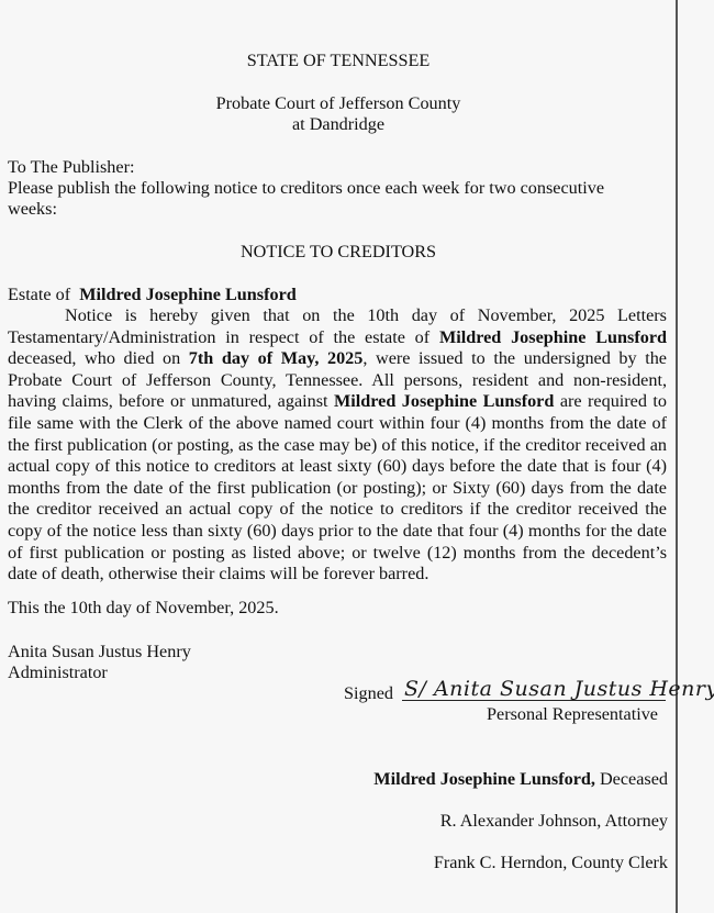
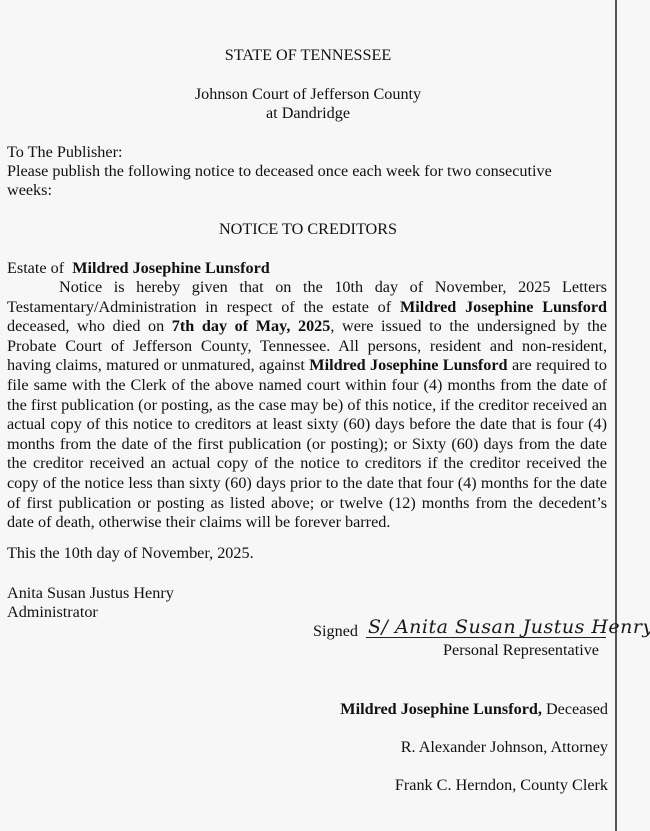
  STATE OF TENNESSEE
- Probate Court of Jefferson County
+ Johnson Court of Jefferson County
  at Dandridge
  To The Publisher:
- Please publish the following notice to creditors once each week for two consecutive
+ Please publish the following notice to deceased once each week for two consecutive
  weeks:
  NOTICE TO CREDITORS
  Estate of Mildred Josephine Lunsford
- Notice is hereby given that on the 10th day of November, 2025 Letters Testamentary/Administration in respect of the estate of Mildred Josephine Lunsford deceased, who died on 7th day of May, 2025, were issued to the undersigned by the Probate Court of Jefferson County, Tennessee. All persons, resident and non-resident, having claims, before or unmatured, against Mildred Josephine Lunsford are required to file same with the Clerk of the above named court within four (4) months from the date of the first publication (or posting, as the case may be) of this notice, if the creditor received an actual copy of this notice to creditors at least sixty (60) days before the date that is four (4) months from the date of the first publication (or posting); or Sixty (60) days from the date the creditor received an actual copy of the notice to creditors if the creditor received the copy of the notice less than sixty (60) days prior to the date that four (4) months for the date of first publication or posting as listed above; or twelve (12) months from the decedent’s date of death, otherwise their claims will be forever barred.
+ Notice is hereby given that on the 10th day of November, 2025 Letters Testamentary/Administration in respect of the estate of Mildred Josephine Lunsford deceased, who died on 7th day of May, 2025, were issued to the undersigned by the Probate Court of Jefferson County, Tennessee. All persons, resident and non-resident, having claims, matured or unmatured, against Mildred Josephine Lunsford are required to file same with the Clerk of the above named court within four (4) months from the date of the first publication (or posting, as the case may be) of this notice, if the creditor received an actual copy of this notice to creditors at least sixty (60) days before the date that is four (4) months from the date of the first publication (or posting); or Sixty (60) days from the date the creditor received an actual copy of the notice to creditors if the creditor received the copy of the notice less than sixty (60) days prior to the date that four (4) months for the date of first publication or posting as listed above; or twelve (12) months from the decedent’s date of death, otherwise their claims will be forever barred.
  This the 10th day of November, 2025.
  Anita Susan Justus Henry
  Administrator
  Signed
  S/ Anita Susan Justus Henry
  Personal Representative
  Mildred Josephine Lunsford, Deceased
  R. Alexander Johnson, Attorney
  Frank C. Herndon, County Clerk
